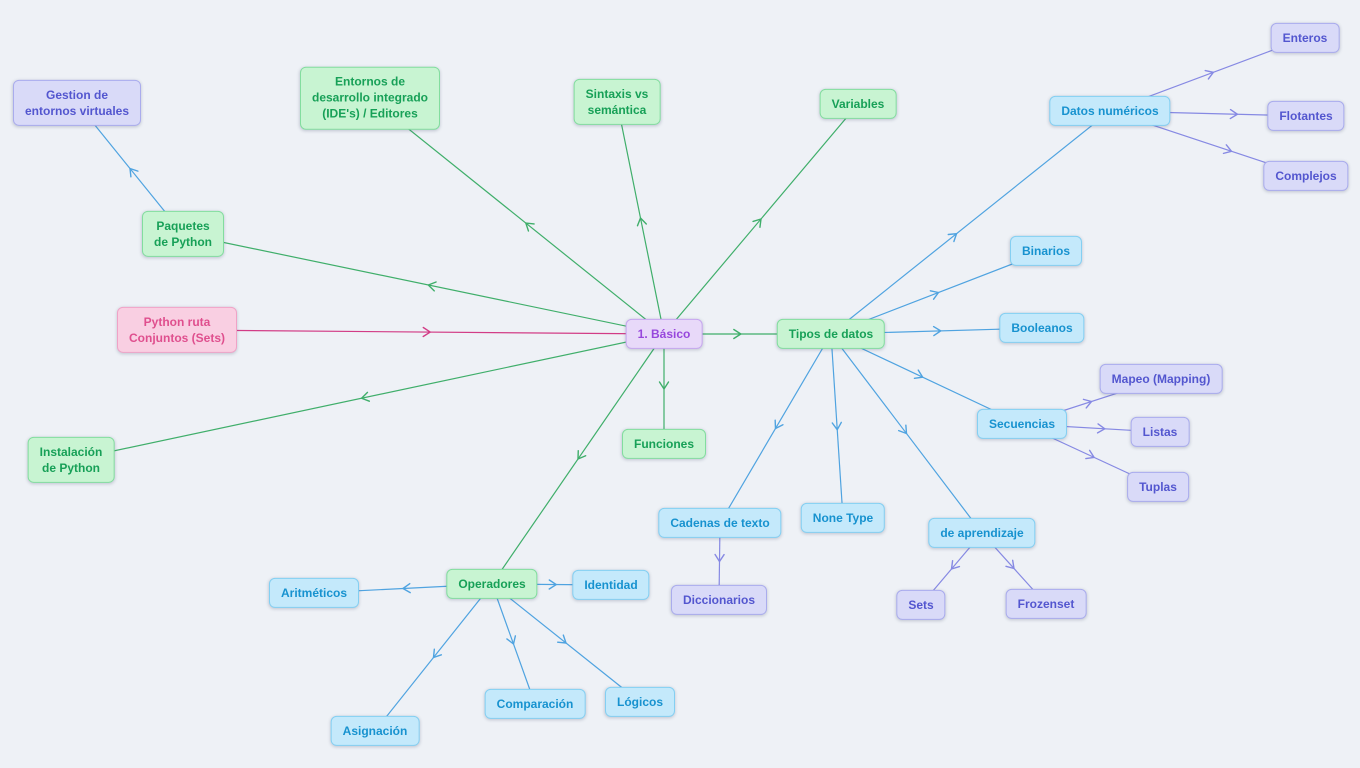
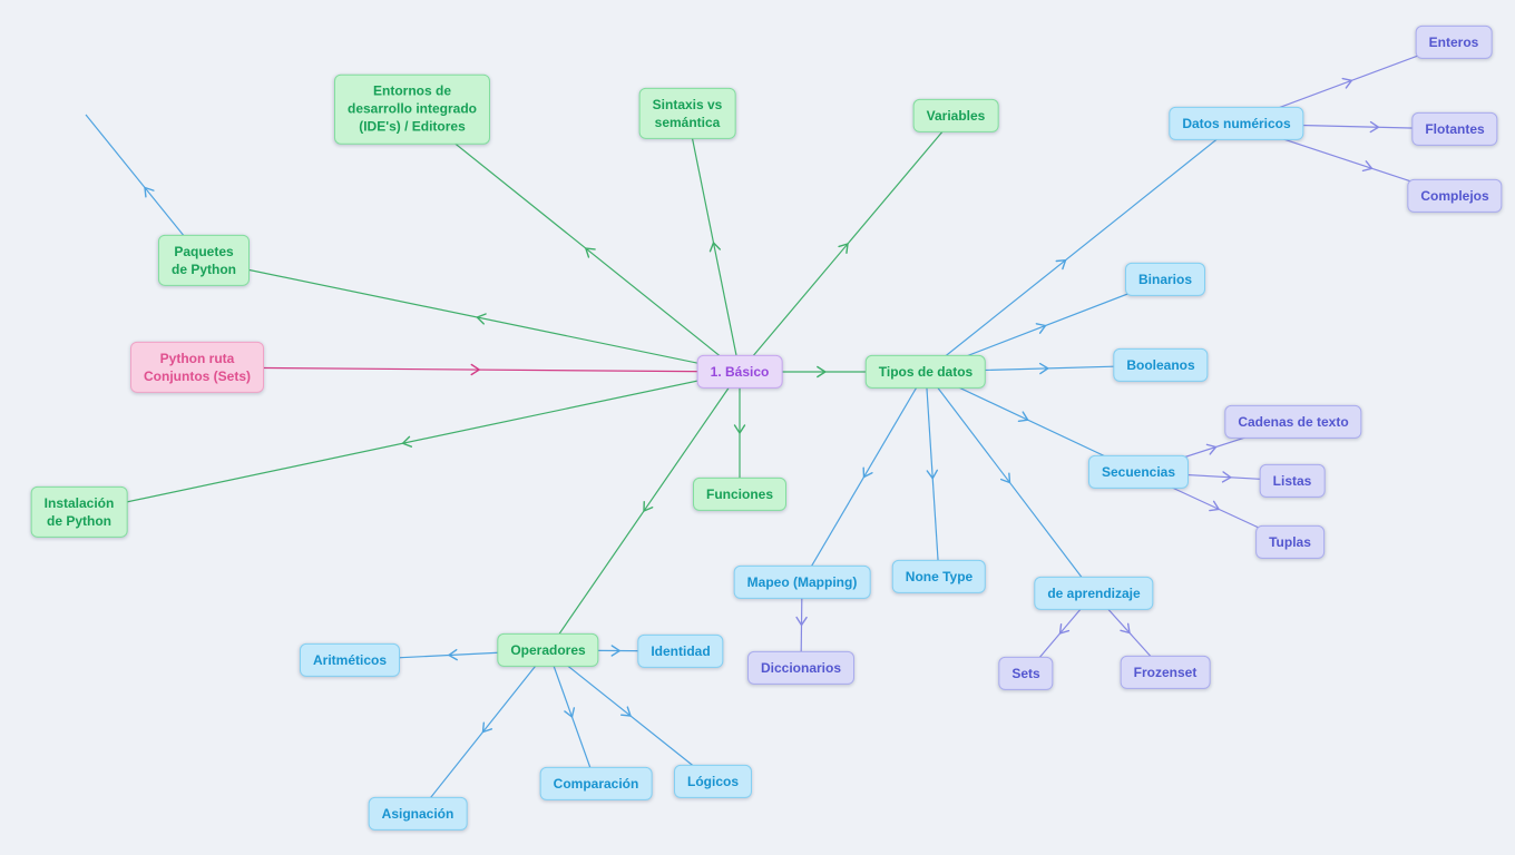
  Python ruta
  Conjuntos (Sets)
  1. Básico
- Gestion de
- entornos virtuales
  Entornos de
  desarrollo integrado
  (IDE's) / Editores
  Sintaxis vs
  semántica
  Variables
  Paquetes
  de Python
  Instalación
  de Python
  Funciones
  Tipos de datos
  Datos numéricos
  Enteros
  Flotantes
  Complejos
  Binarios
  Booleanos
  Secuencias
- Mapeo (Mapping)
+ Cadenas de texto
  Listas
  Tuplas
- Cadenas de texto
+ Mapeo (Mapping)
  Diccionarios
  None Type
  de aprendizaje
  Sets
  Frozenset
  Operadores
  Identidad
  Aritméticos
  Asignación
  Comparación
  Lógicos
